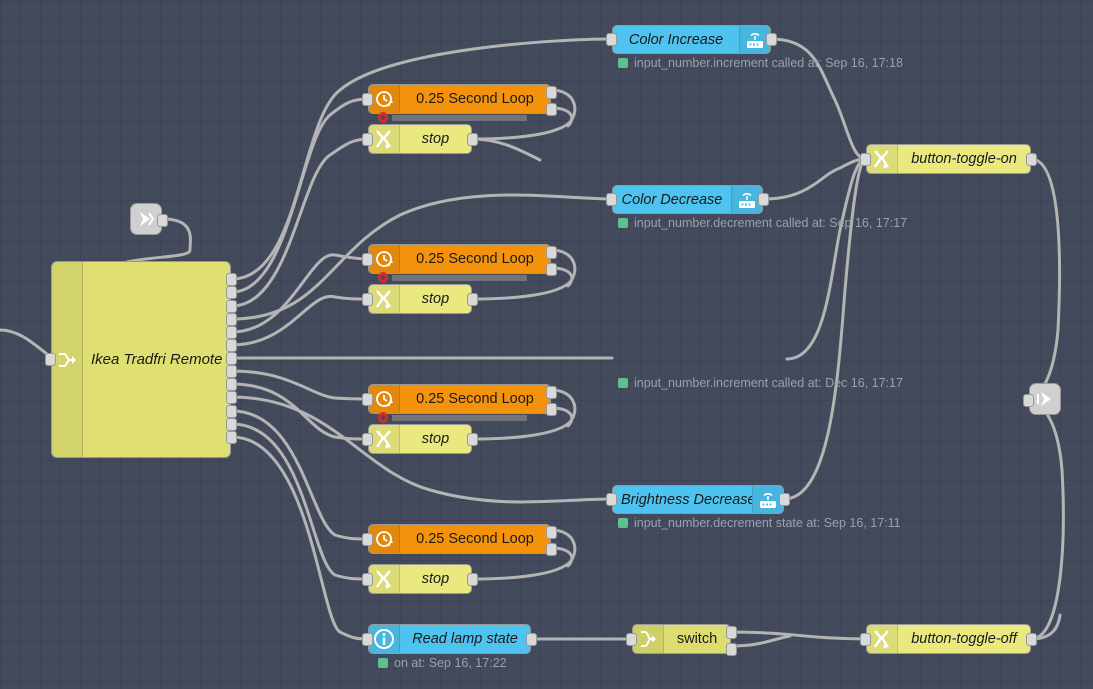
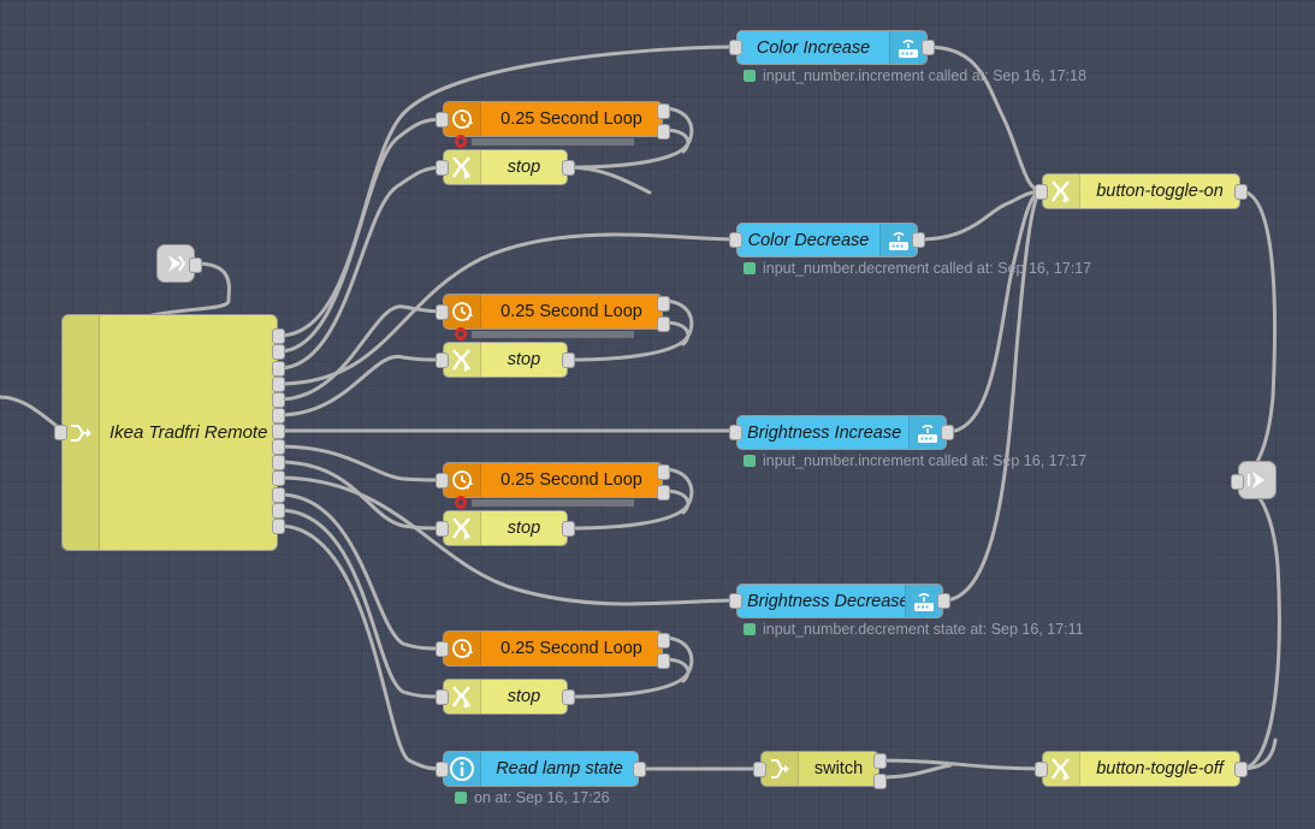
  Ikea Tradfri Remote
  Color Increase
  input_number.increment called at: Sep 16, 17:18
  Color Decrease
  input_number.decrement called at: Sep 16, 17:17
+ Brightness Increase
- input_number.increment called at: Dec 16, 17:17
+ input_number.increment called at: Sep 16, 17:17
  Brightness Decrease
  input_number.decrement state at: Sep 16, 17:11
  0.25 Second Loop
  stop
  0.25 Second Loop
  stop
  0.25 Second Loop
  stop
  0.25 Second Loop
  stop
  Read lamp state
- on at: Sep 16, 17:22
+ on at: Sep 16, 17:26
  switch
  button-toggle-on
  button-toggle-off
